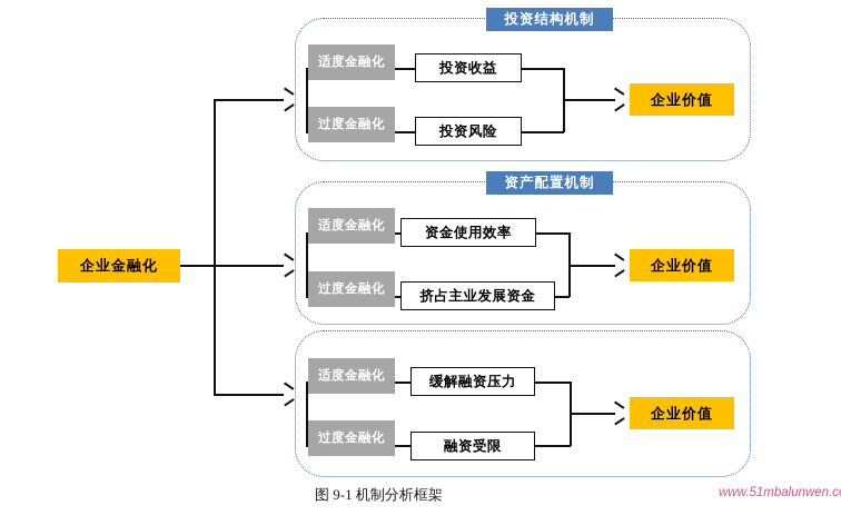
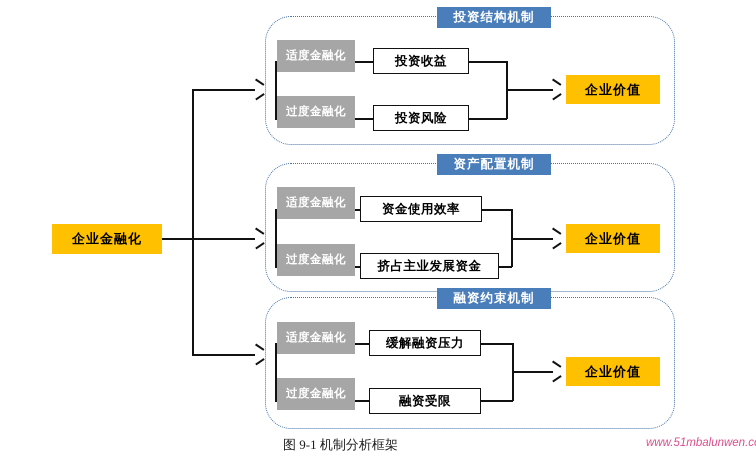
  企业金融化
  投资结构机制
  适度金融化
  过度金融化
  投资收益
  投资风险
  企业价值
  资产配置机制
  适度金融化
  过度金融化
  资金使用效率
  挤占主业发展资金
  企业价值
+ 融资约束机制
  适度金融化
  过度金融化
  缓解融资压力
  融资受限
  企业价值
  图 9-1 机制分析框架
  www.51mbalunwen.c
